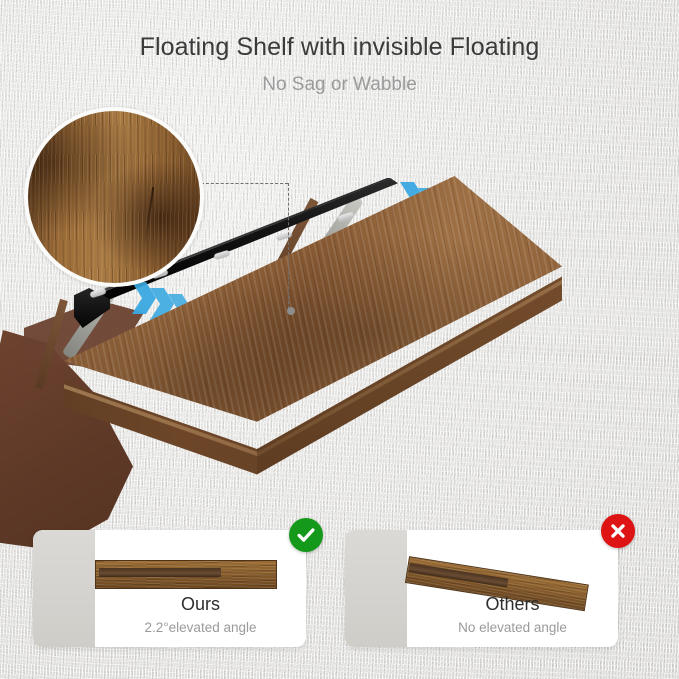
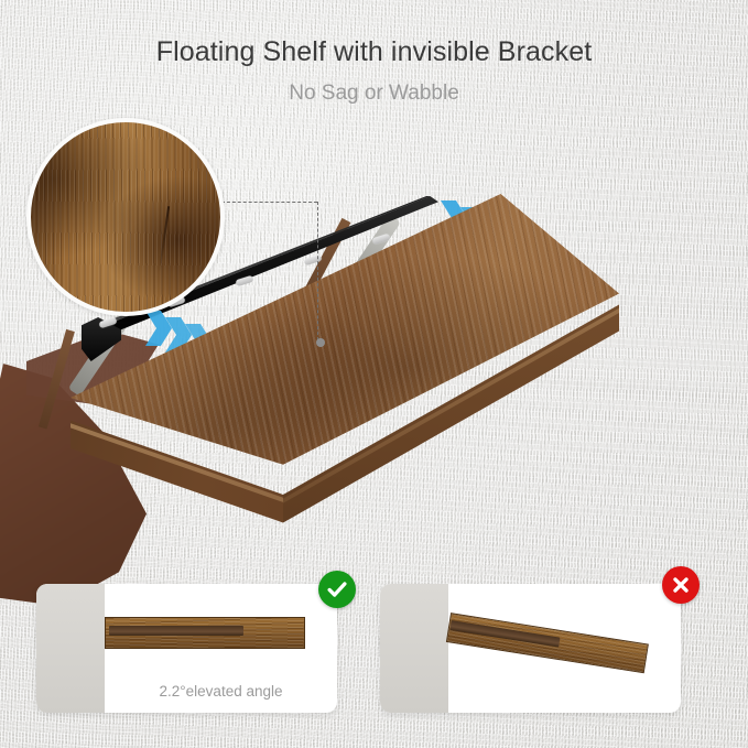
- Floating Shelf with invisible Floating
+ Floating Shelf with invisible Bracket
  No Sag or Wabble
- Ours
  2.2°elevated angle
- Others
- No elevated angle
